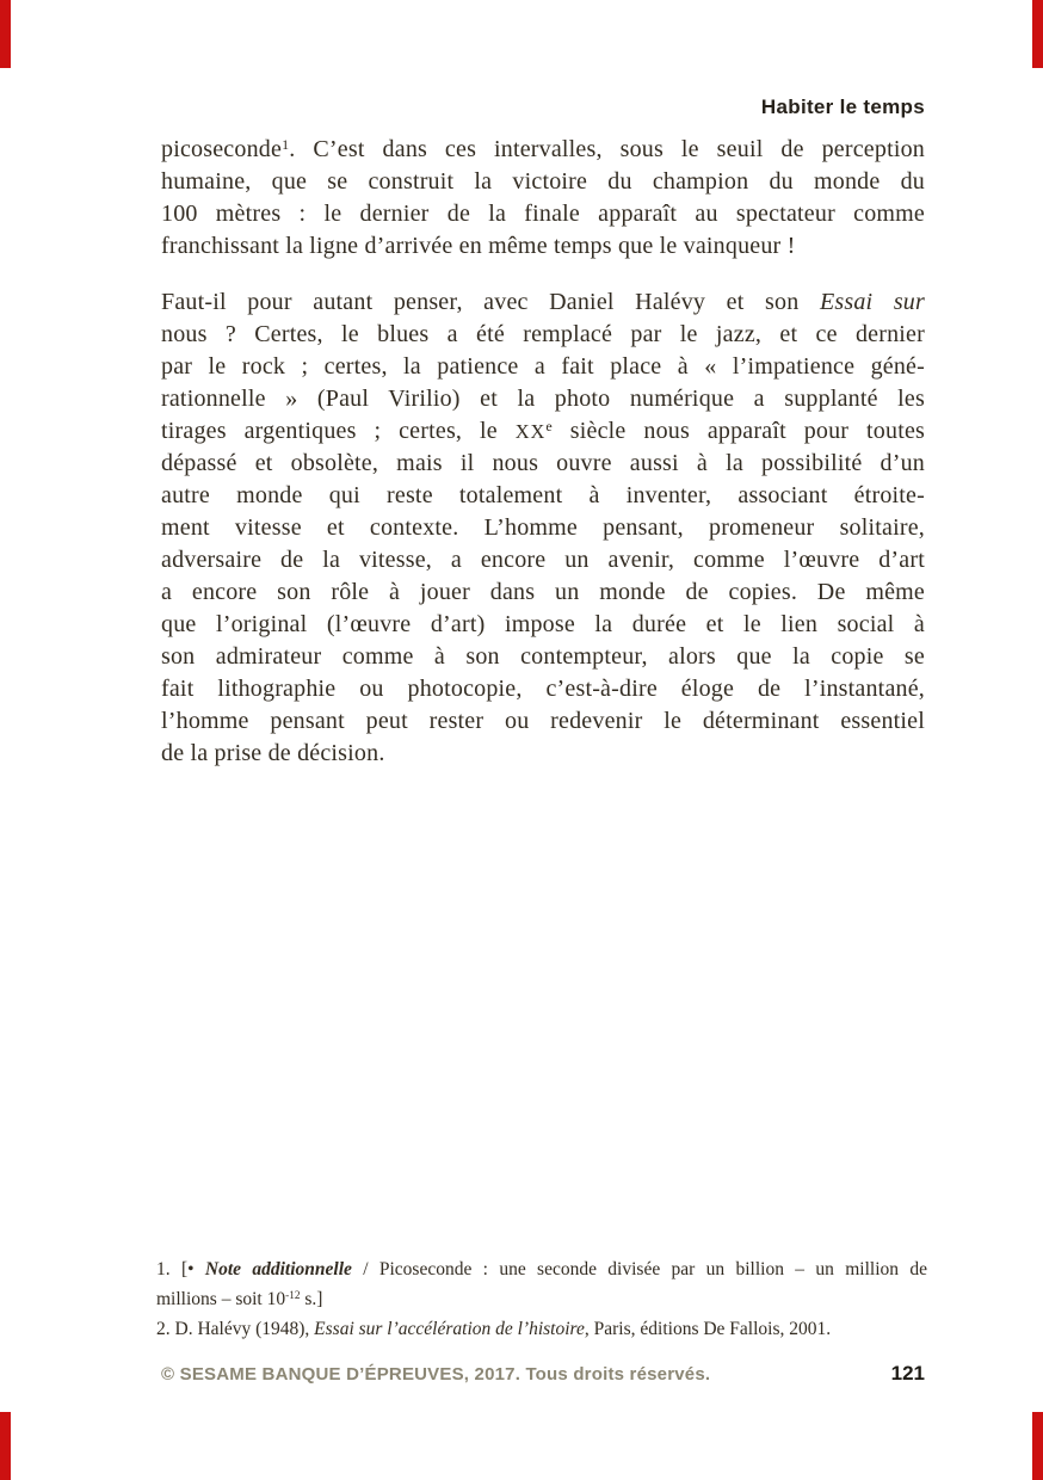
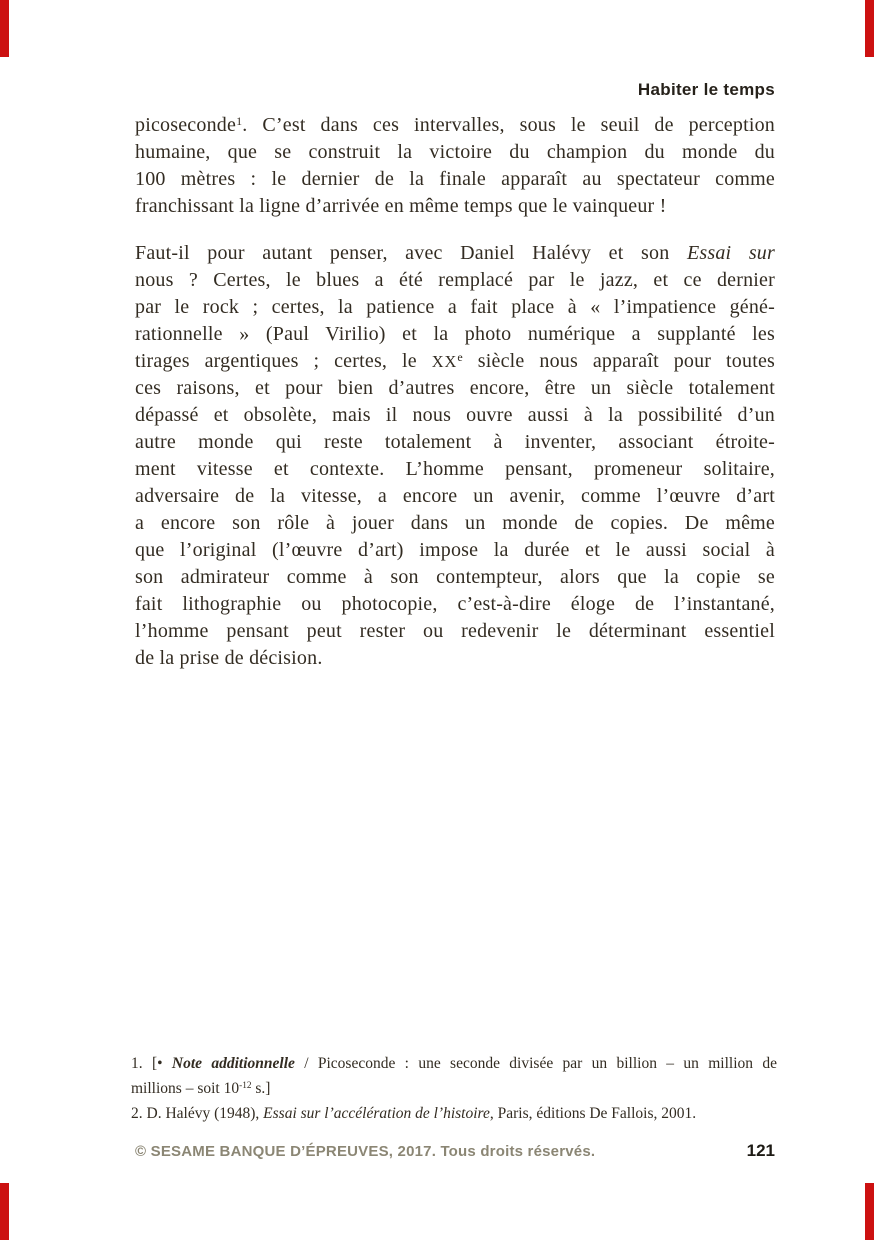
  Habiter le temps
  picoseconde1. C’est dans ces intervalles, sous le seuil de perception
  humaine, que se construit la victoire du champion du monde du
  100 mètres : le dernier de la finale apparaît au spectateur comme
  franchissant la ligne d’arrivée en même temps que le vainqueur !
  Faut-il pour autant penser, avec Daniel Halévy et son Essai sur
  nous ? Certes, le blues a été remplacé par le jazz, et ce dernier
  par le rock ; certes, la patience a fait place à « l’impatience géné-
  rationnelle » (Paul Virilio) et la photo numérique a supplanté les
  tirages argentiques ; certes, le XXe siècle nous apparaît pour toutes
+ ces raisons, et pour bien d’autres encore, être un siècle totalement
  dépassé et obsolète, mais il nous ouvre aussi à la possibilité d’un
  autre monde qui reste totalement à inventer, associant étroite-
  ment vitesse et contexte. L’homme pensant, promeneur solitaire,
  adversaire de la vitesse, a encore un avenir, comme l’œuvre d’art
  a encore son rôle à jouer dans un monde de copies. De même
- que l’original (l’œuvre d’art) impose la durée et le lien social à
+ que l’original (l’œuvre d’art) impose la durée et le aussi social à
  son admirateur comme à son contempteur, alors que la copie se
  fait lithographie ou photocopie, c’est-à-dire éloge de l’instantané,
  l’homme pensant peut rester ou redevenir le déterminant essentiel
  de la prise de décision.
  1. [• Note additionnelle / Picoseconde : une seconde divisée par un billion – un million de
  millions – soit 10-12 s.]
  2. D. Halévy (1948), Essai sur l’accélération de l’histoire, Paris, éditions De Fallois, 2001.
  © SESAME BANQUE D’ÉPREUVES, 2017. Tous droits réservés.
  121
